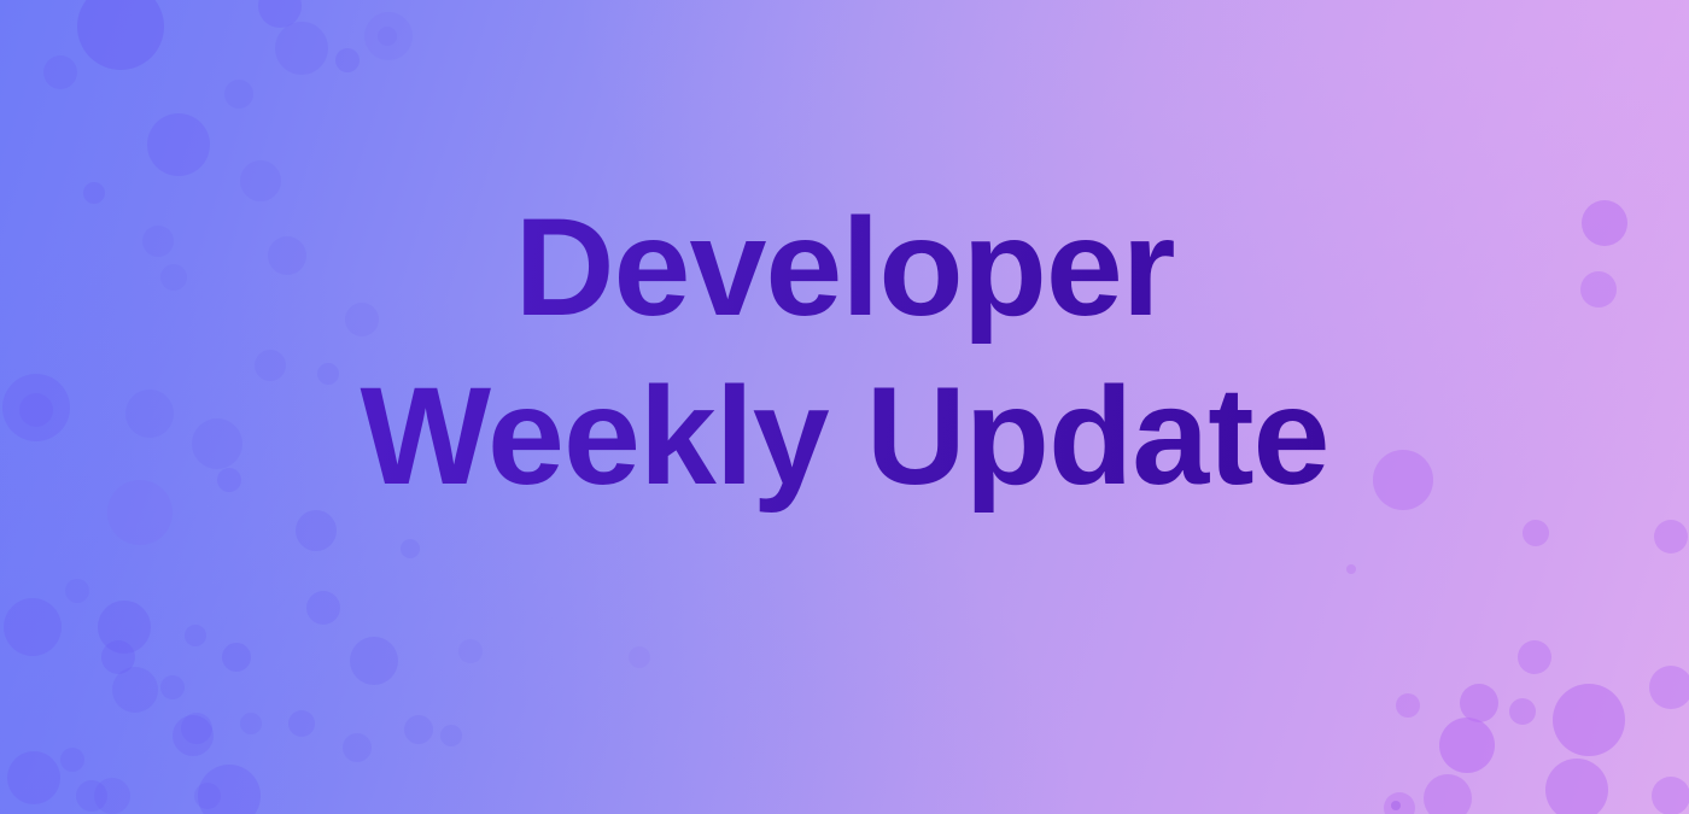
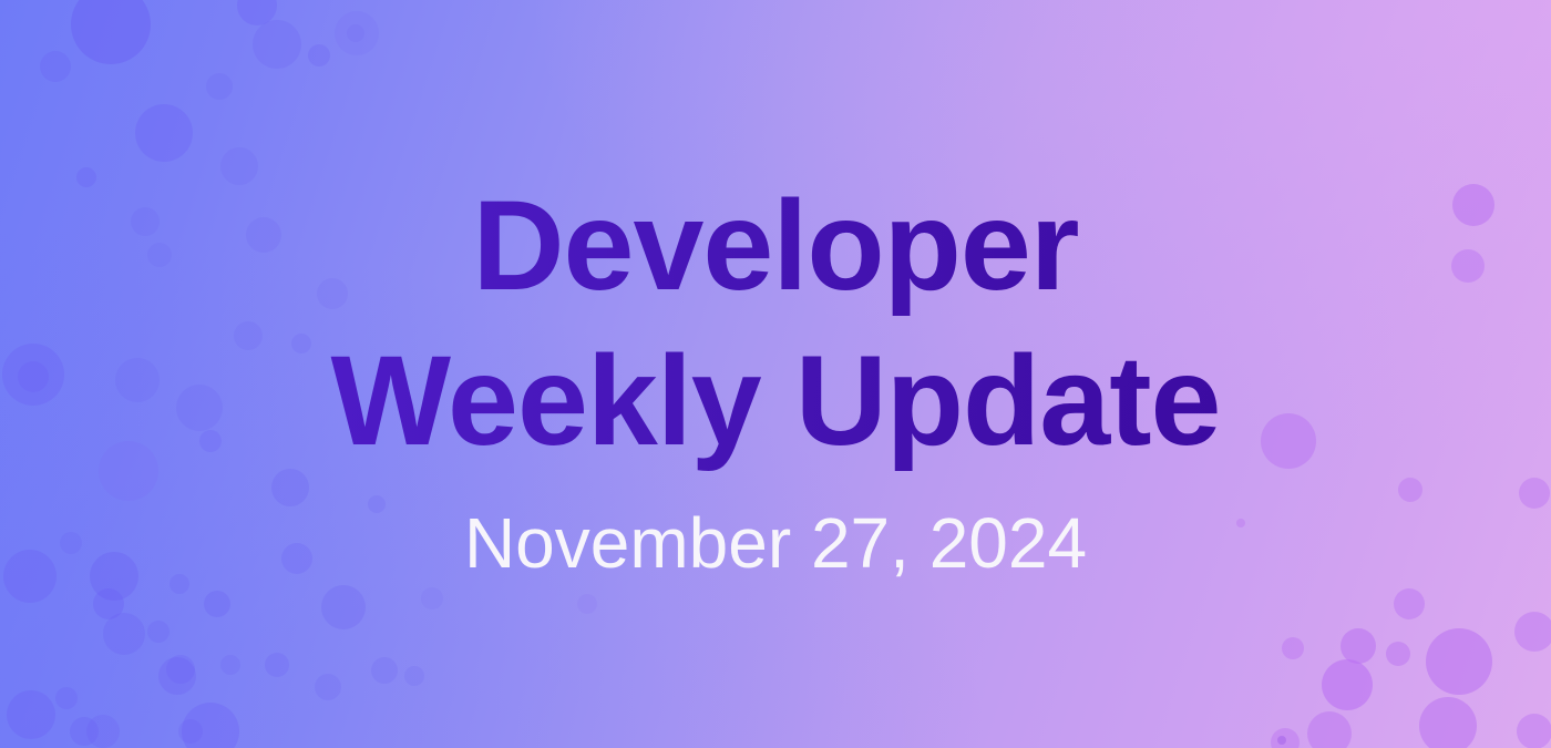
  Developer
  Weekly Update
+ November 27, 2024
